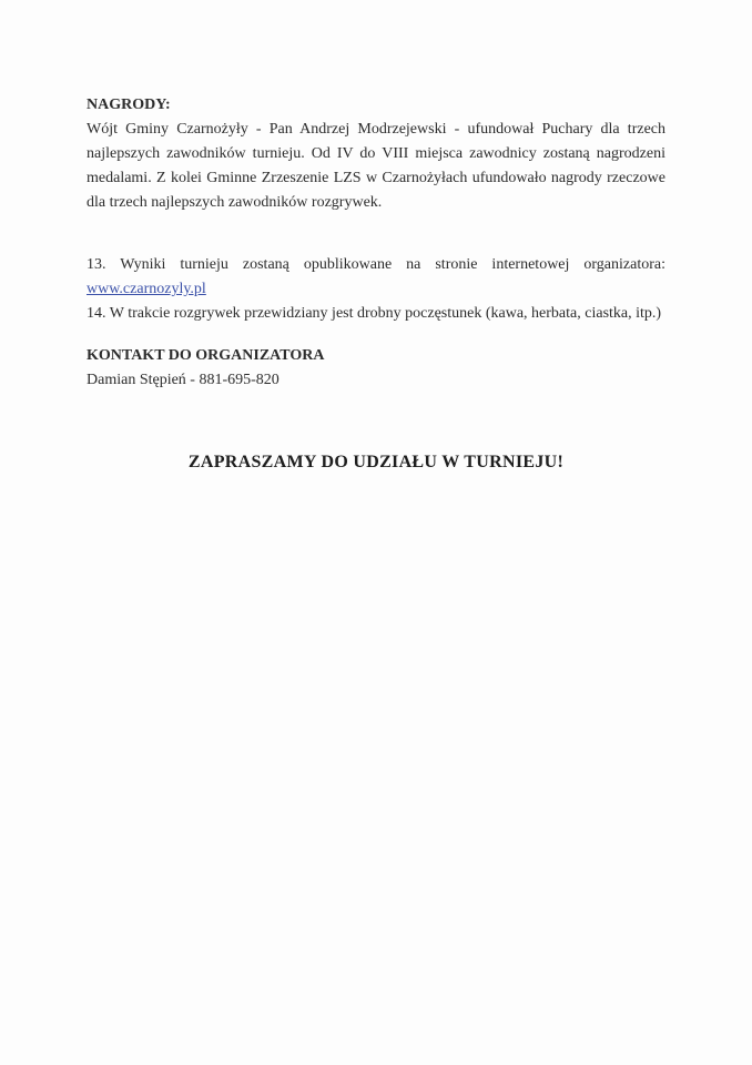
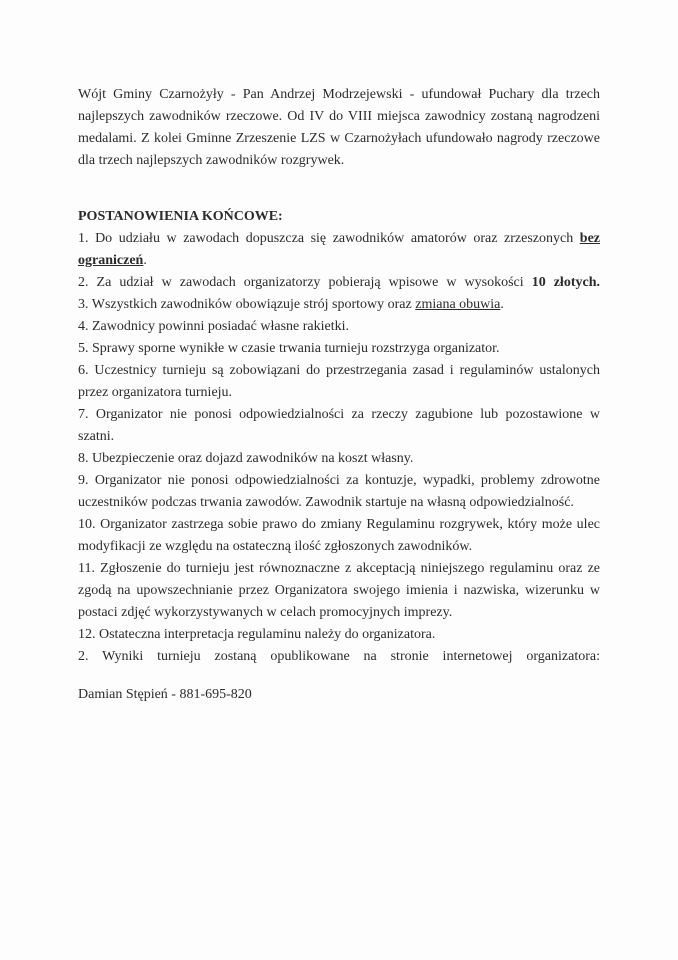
- NAGRODY:
- Wójt Gminy Czarnożyły - Pan Andrzej Modrzejewski - ufundował Puchary dla trzech najlepszych zawodników turnieju. Od IV do VIII miejsca zawodnicy zostaną nagrodzeni medalami. Z kolei Gminne Zrzeszenie LZS w Czarnożyłach ufundowało nagrody rzeczowe dla trzech najlepszych zawodników rozgrywek.
+ Wójt Gminy Czarnożyły - Pan Andrzej Modrzejewski - ufundował Puchary dla trzech najlepszych zawodników rzeczowe. Od IV do VIII miejsca zawodnicy zostaną nagrodzeni medalami. Z kolei Gminne Zrzeszenie LZS w Czarnożyłach ufundowało nagrody rzeczowe dla trzech najlepszych zawodników rozgrywek.
+ POSTANOWIENIA KOŃCOWE:
+ 1. Do udziału w zawodach dopuszcza się zawodników amatorów oraz zrzeszonych bez ograniczeń.
+ 2. Za udział w zawodach organizatorzy pobierają wpisowe w wysokości 10 złotych.
+ 3. Wszystkich zawodników obowiązuje strój sportowy oraz zmiana obuwia.
+ 4. Zawodnicy powinni posiadać własne rakietki.
+ 5. Sprawy sporne wynikłe w czasie trwania turnieju rozstrzyga organizator.
+ 6. Uczestnicy turnieju są zobowiązani do przestrzegania zasad i regulaminów ustalonych przez organizatora turnieju.
+ 7. Organizator nie ponosi odpowiedzialności za rzeczy zagubione lub pozostawione w szatni.
+ 8. Ubezpieczenie oraz dojazd zawodników na koszt własny.
+ 9. Organizator nie ponosi odpowiedzialności za kontuzje, wypadki, problemy zdrowotne uczestników podczas trwania zawodów. Zawodnik startuje na własną odpowiedzialność.
+ 10. Organizator zastrzega sobie prawo do zmiany Regulaminu rozgrywek, który może ulec modyfikacji ze względu na ostateczną ilość zgłoszonych zawodników.
+ 11. Zgłoszenie do turnieju jest równoznaczne z akceptacją niniejszego regulaminu oraz ze zgodą na upowszechnianie przez Organizatora swojego imienia i nazwiska, wizerunku w postaci zdjęć wykorzystywanych w celach promocyjnych imprezy.
+ 12. Ostateczna interpretacja regulaminu należy do organizatora.
- 13. Wyniki turnieju zostaną opublikowane na stronie internetowej organizatora:
+ 2. Wyniki turnieju zostaną opublikowane na stronie internetowej organizatora:
- www.czarnozyly.pl
- 14. W trakcie rozgrywek przewidziany jest drobny poczęstunek (kawa, herbata, ciastka, itp.)
- KONTAKT DO ORGANIZATORA
  Damian Stępień - 881-695-820
- ZAPRASZAMY DO UDZIAŁU W TURNIEJU!
